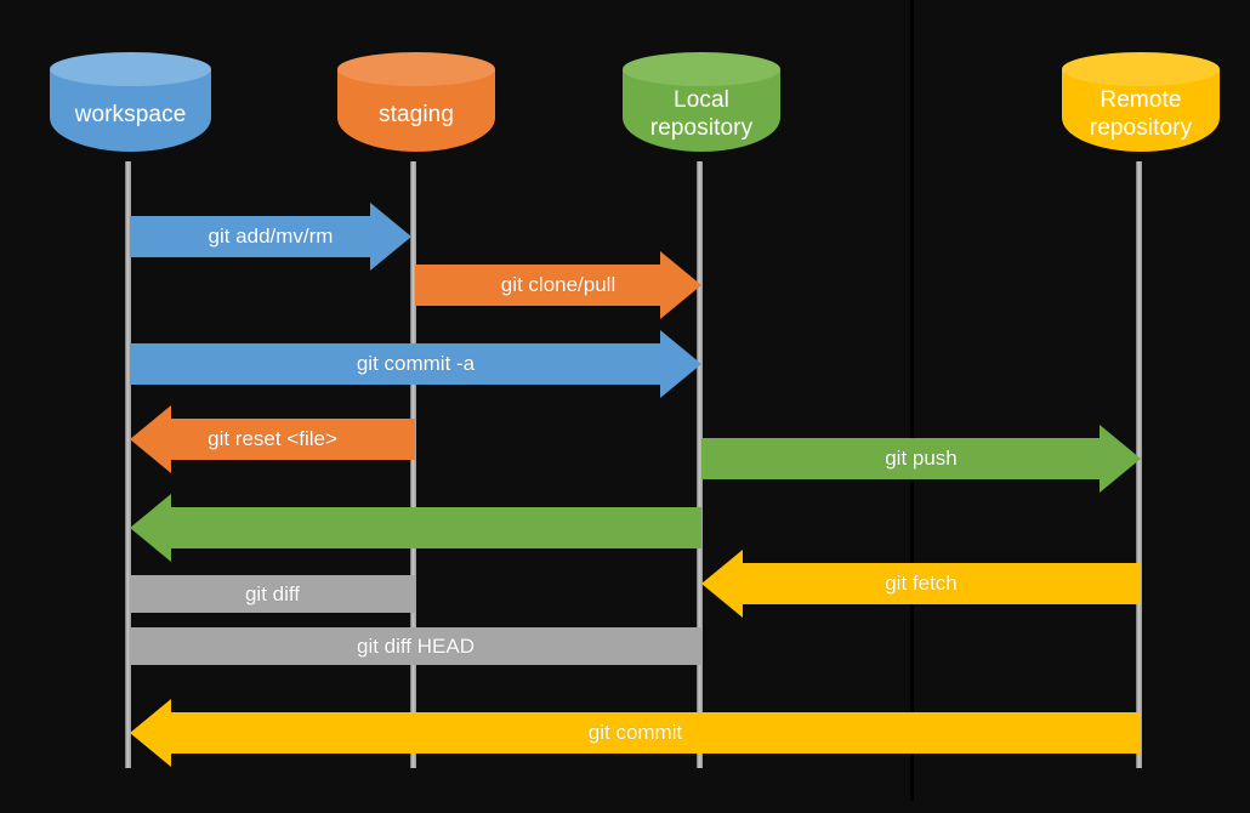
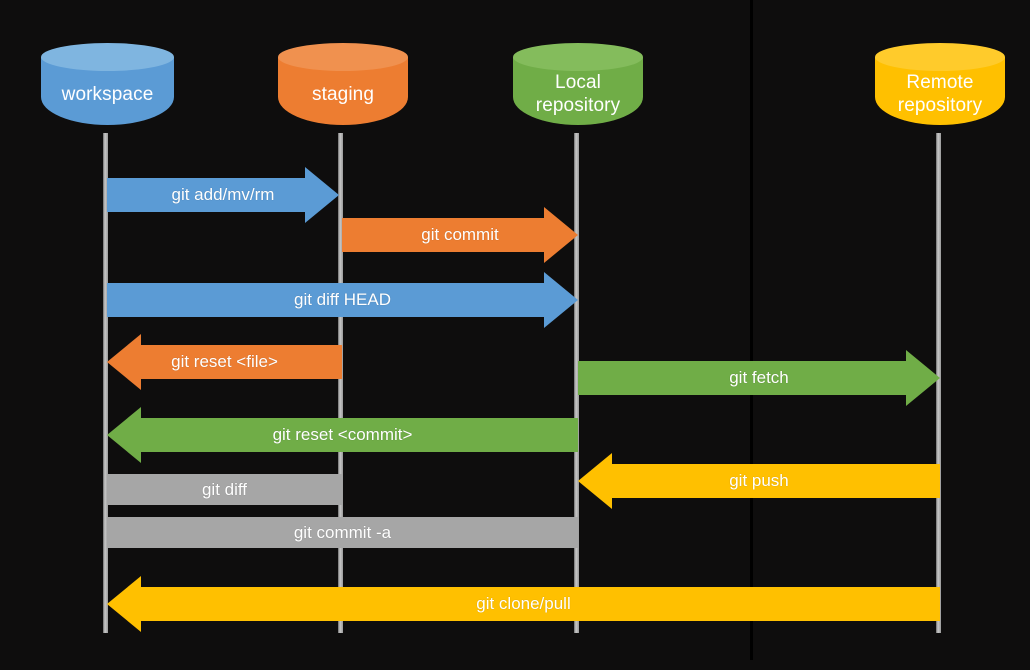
  git add/mv/rm
- git clone/pull
+ git commit
- git commit -a
+ git diff HEAD
  git reset <file>
- git push
+ git fetch
+ git reset <commit>
- git fetch
+ git push
  git diff
- git diff HEAD
+ git commit -a
- git commit
+ git clone/pull
  workspace
  staging
  Local repository
  Remote repository
